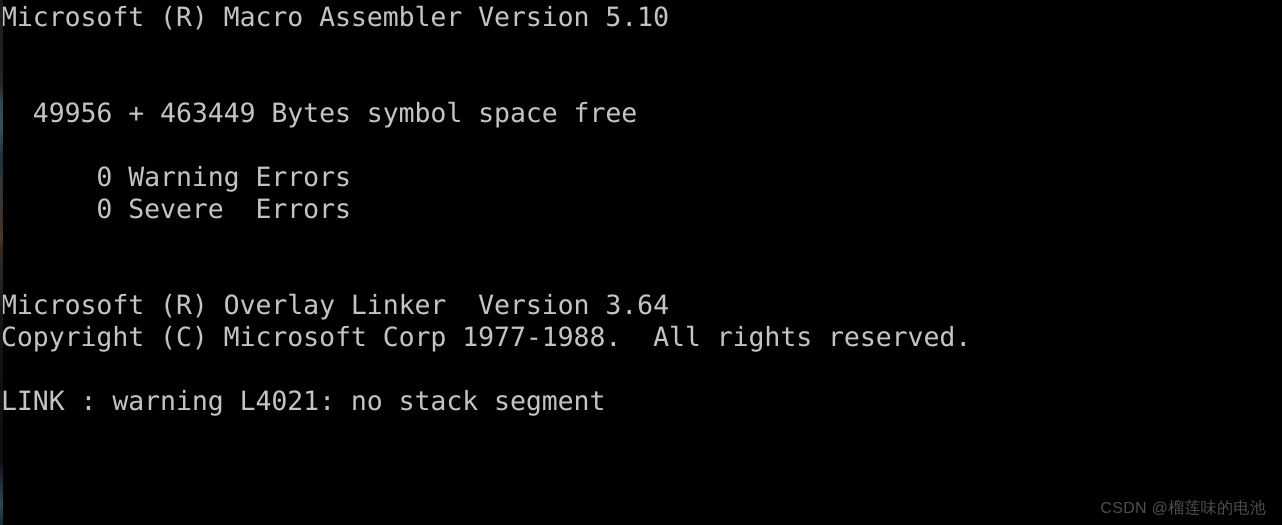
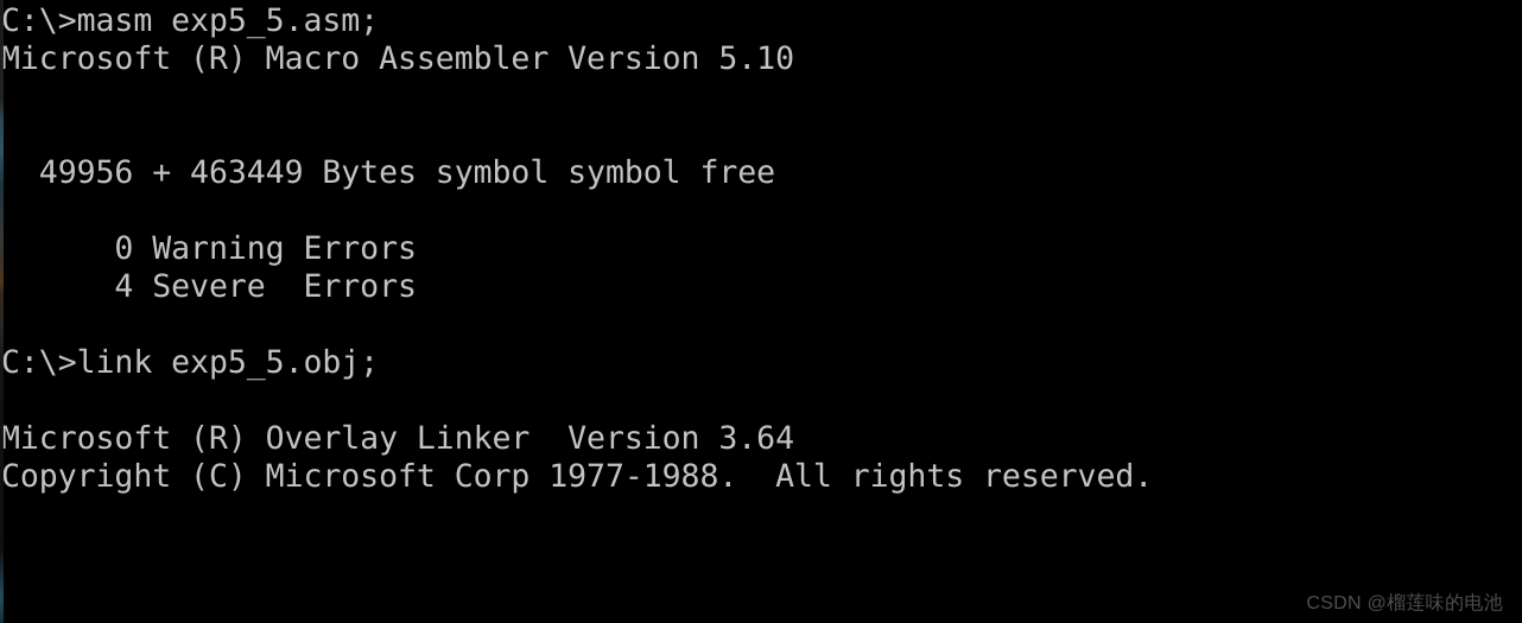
+ C:\>masm exp5_5.asm;
  Microsoft (R) Macro Assembler Version 5.10
- 49956 + 463449 Bytes symbol space free
+ 49956 + 463449 Bytes symbol symbol free
  0 Warning Errors
- 0 Severe Errors
+ 4 Severe Errors
+ C:\>link exp5_5.obj;
  Microsoft (R) Overlay Linker Version 3.64
  Copyright (C) Microsoft Corp 1977-1988. All rights reserved.
- LINK : warning L4021: no stack segment
  CSDN @榴莲味的电池
